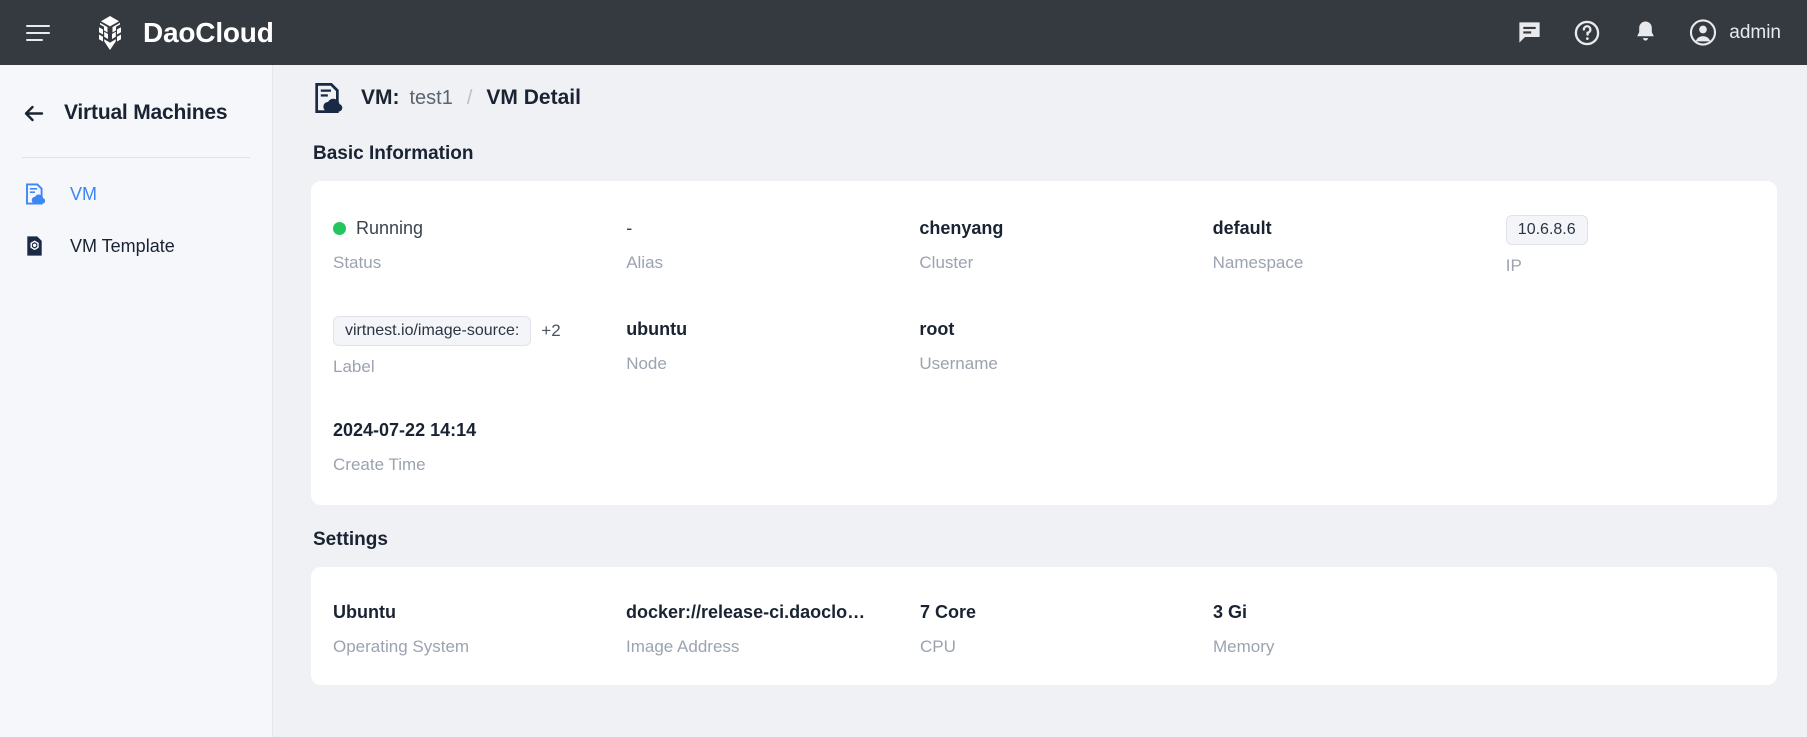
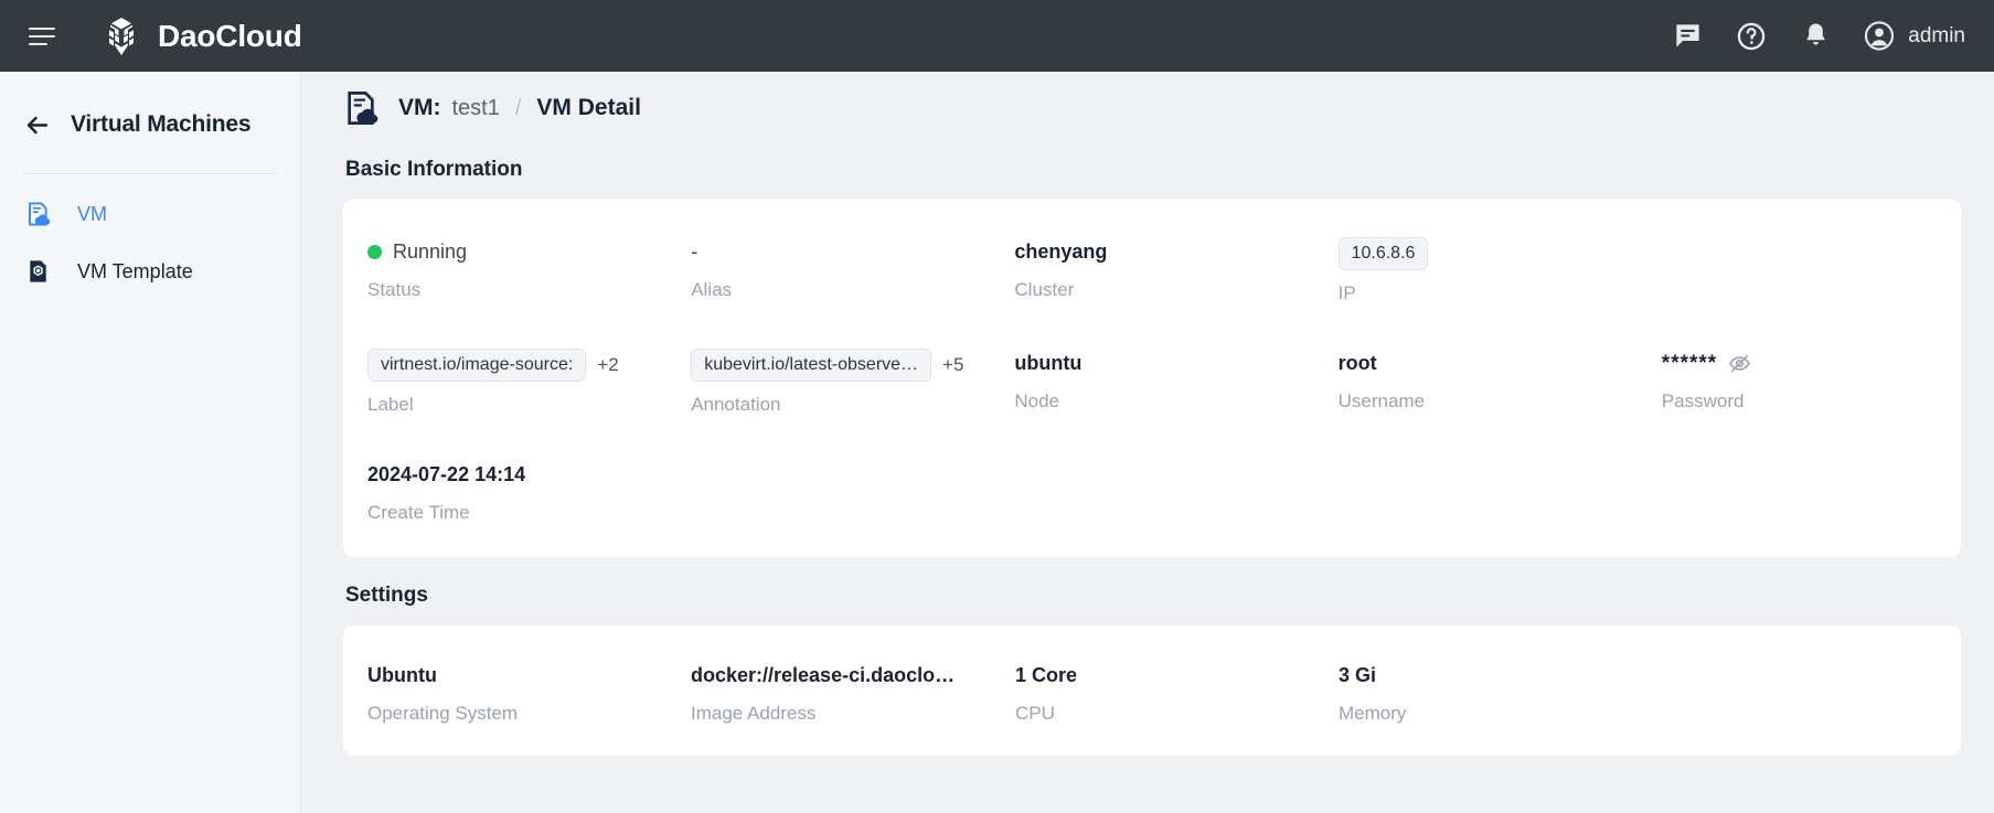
  DaoCloud
  admin
  Virtual Machines
  VM
  VM Template
  VM:
  test1
  /
  VM Detail
  Basic Information
  Running
  Status
  -
  Alias
  chenyang
  Cluster
- default
- Namespace
  10.6.8.6
  IP
  virtnest.io/image-source:
  +2
  Label
+ kubevirt.io/latest-observe…
+ +5
+ Annotation
  ubuntu
  Node
  root
  Username
+ ******
+ Password
  2024-07-22 14:14
  Create Time
  Settings
  Ubuntu
  Operating System
  docker://release-ci.daocloud.
  Image Address
- 7 Core
+ 1 Core
  CPU
  3 Gi
  Memory
